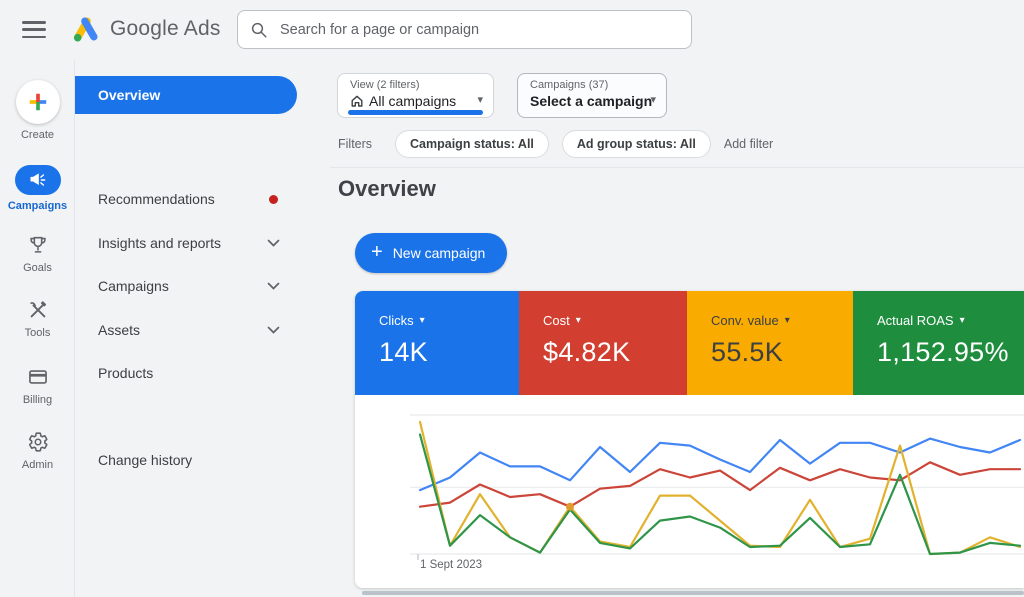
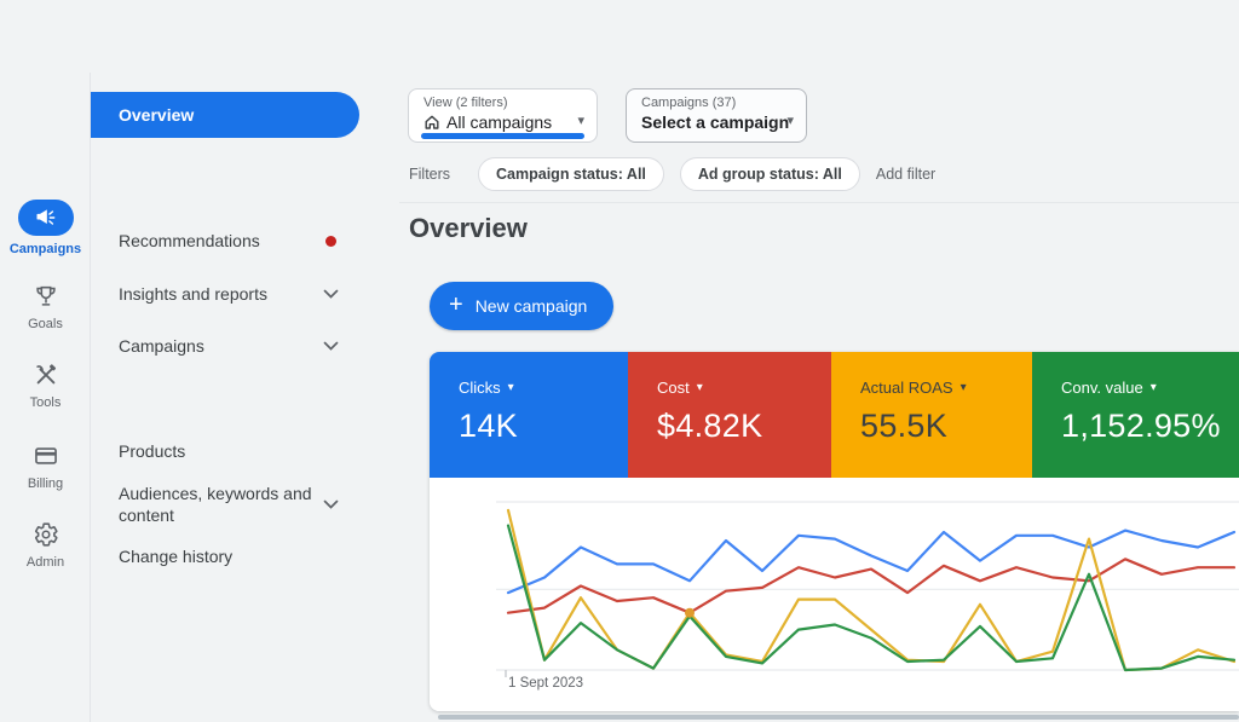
- Google Ads
- Search for a page or campaign
- Create
  Campaigns
  Goals
  Tools
  Billing
  Admin
  Overview
  Recommendations
  Insights and reports
  Campaigns
- Assets
  Products
+ Audiences, keywords and content
  Change history
  View (2 filters)
  All campaigns
  ▾
  Campaigns (37)
  Select a campaign
  ▾
  Filters
  Campaign status: All
  Ad group status: All
  Add filter
  Overview
  +
  New campaign
  Clicks
  ▾
  14K
  Cost
  ▾
  $4.82K
- Conv. value
+ Actual ROAS
  ▾
  55.5K
- Actual ROAS
+ Conv. value
  ▾
  1,152.95%
  1 Sept 2023
